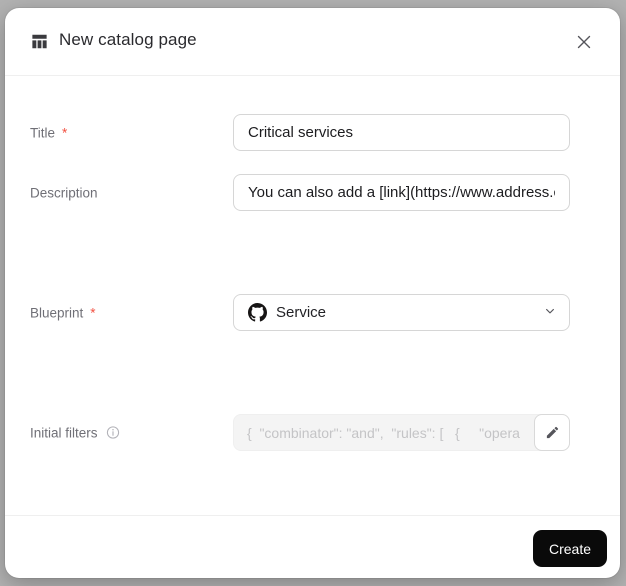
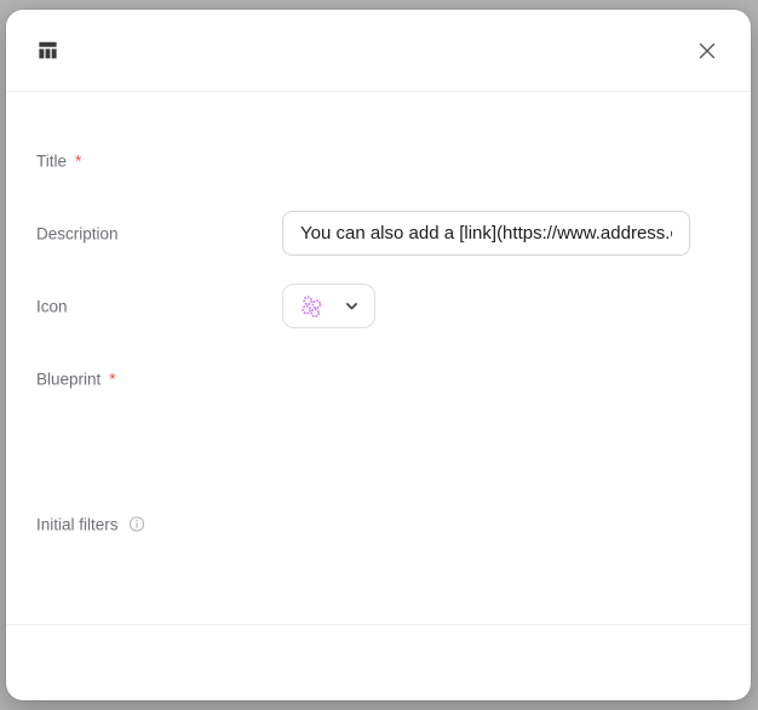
- New catalog page
  Title
  *
- Critical services
  Description
  You can also add a [link](https://www.address.
+ Icon
  Blueprint
  *
- Service
  Initial filters
- { "combinator": "and", "rules": [ { "opera
- Create
